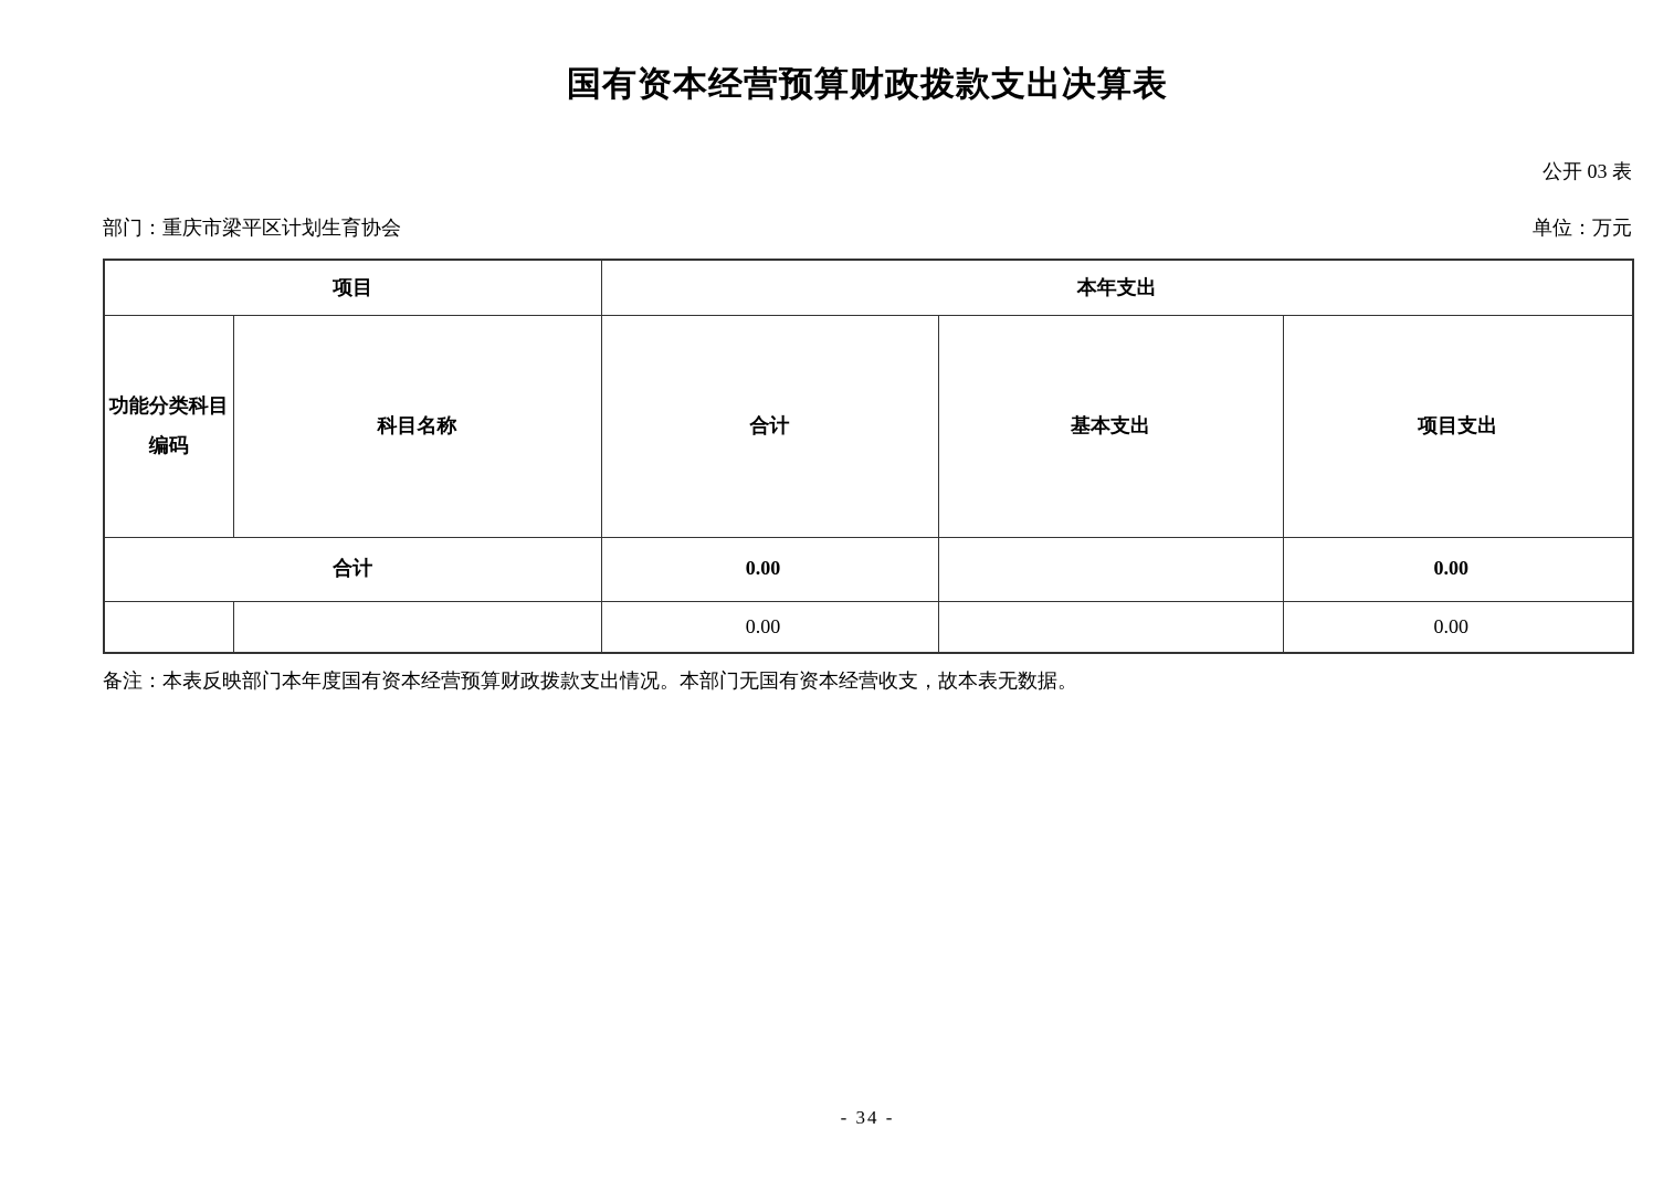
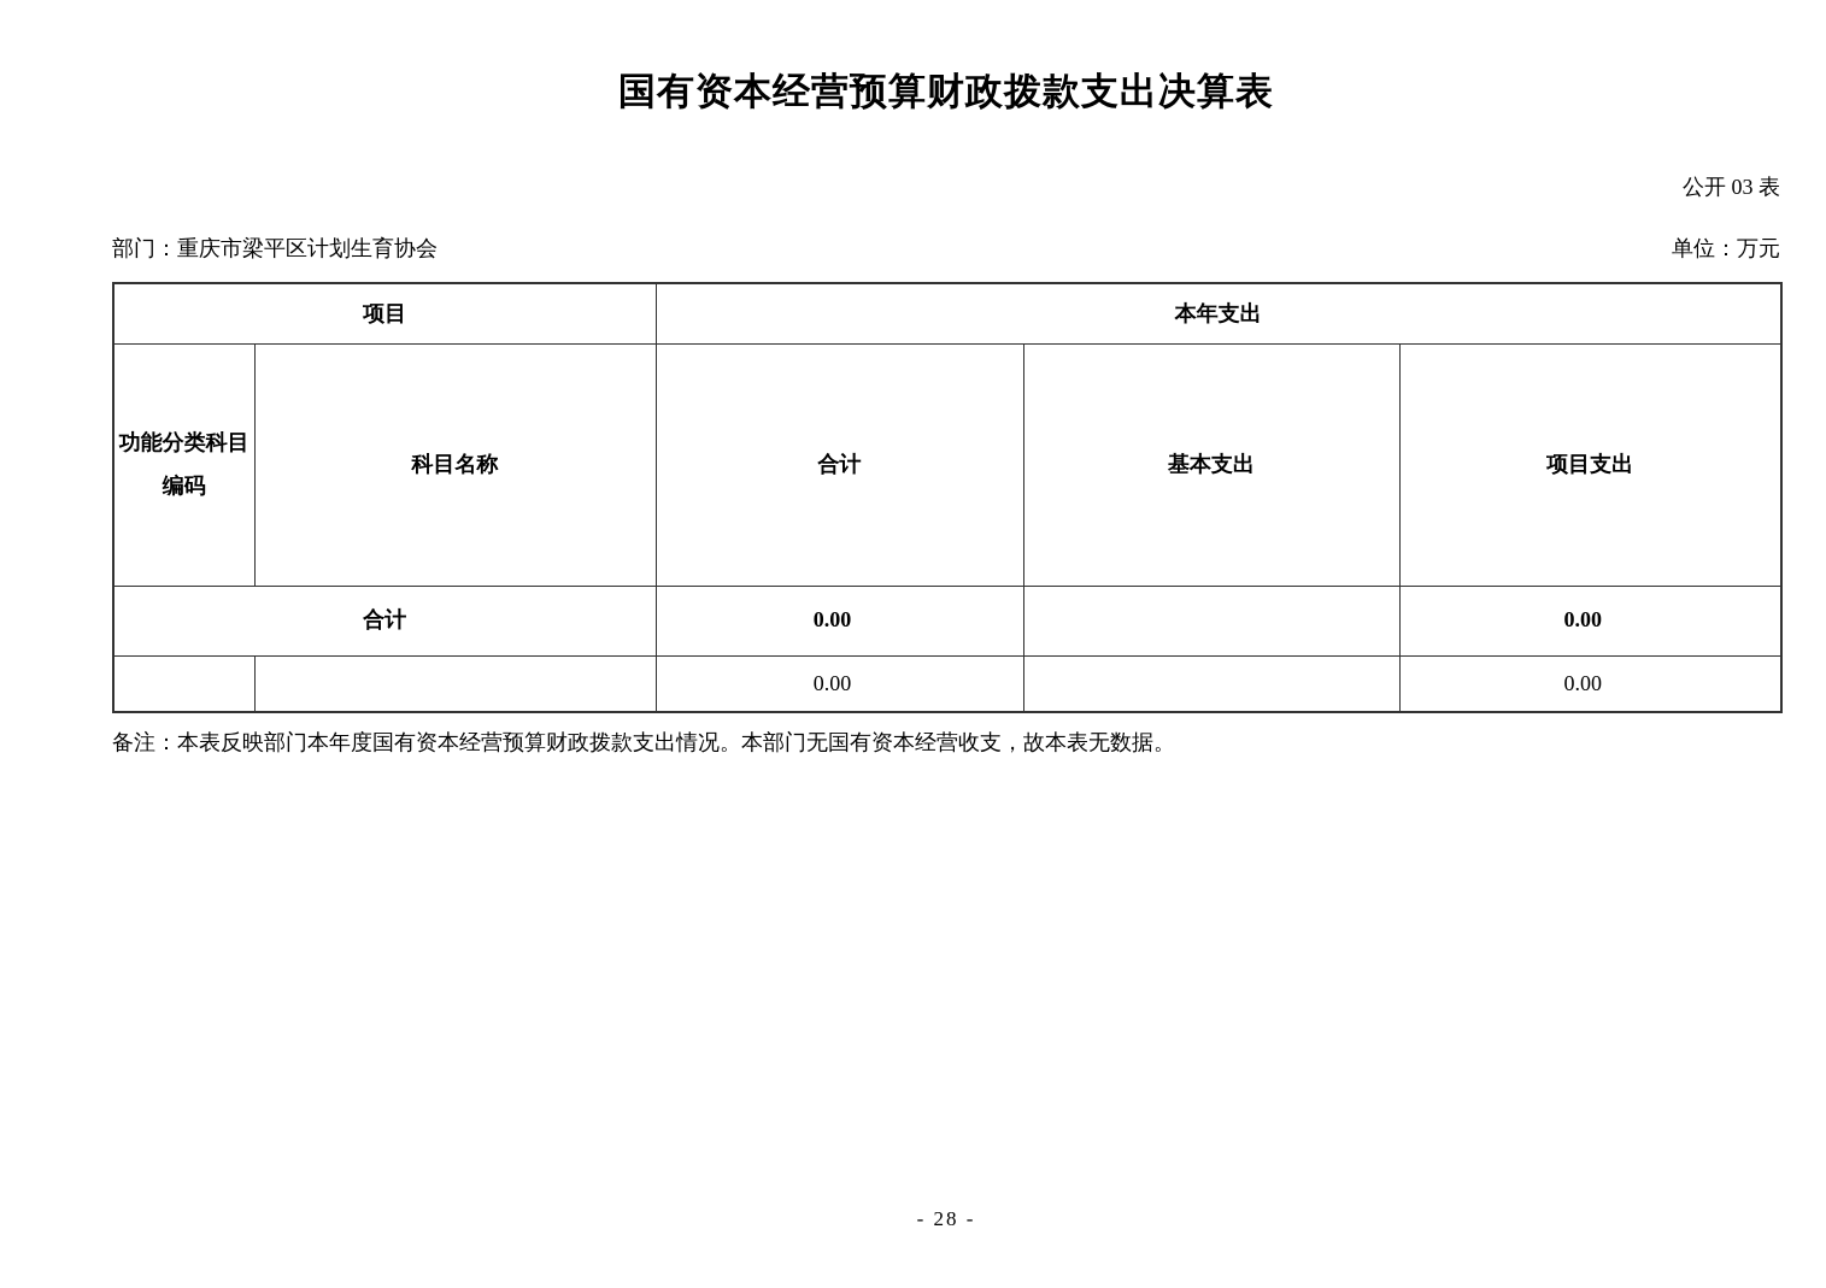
  国有资本经营预算财政拨款支出决算表
  公开 03 表
  部门：重庆市梁平区计划生育协会
  单位：万元
  项目	本年支出
  功能分类科目 编码	科目名称	合计	基本支出	项目支出
  合计	0.00		0.00
  		0.00		0.00
  备注：本表反映部门本年度国有资本经营预算财政拨款支出情况。本部门无国有资本经营收支，故本表无数据。
- - 34 -
+ - 28 -
